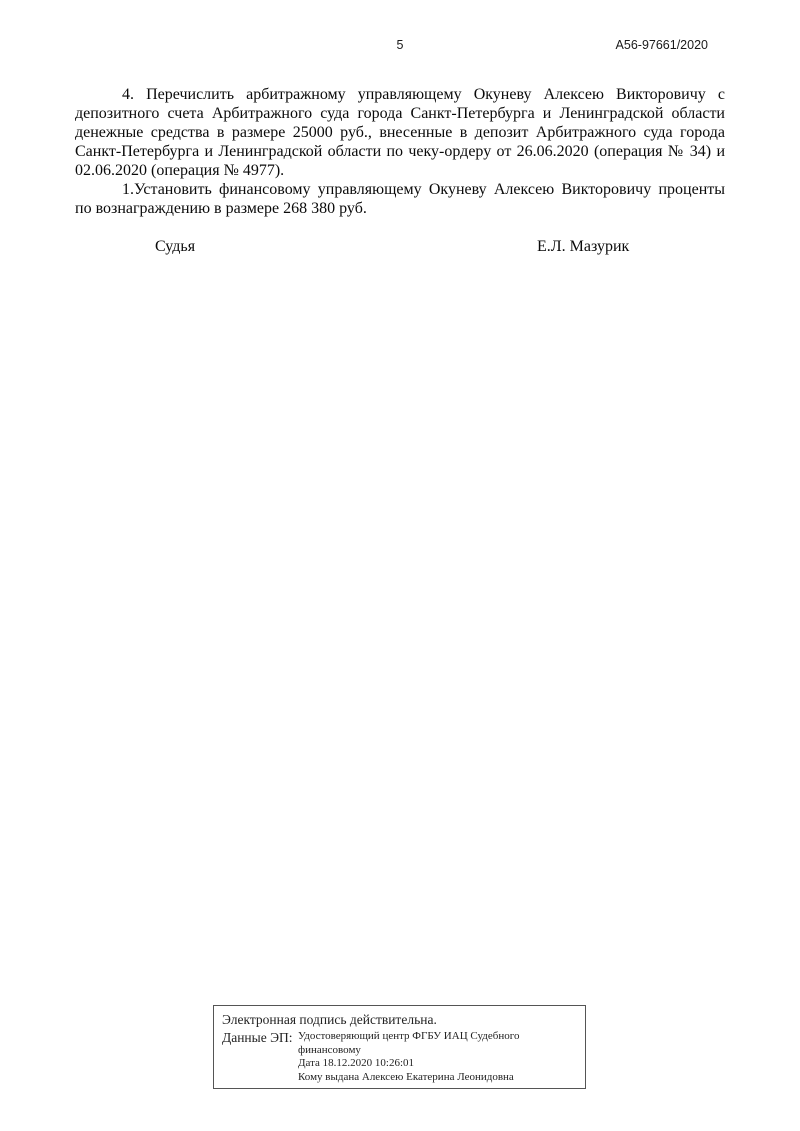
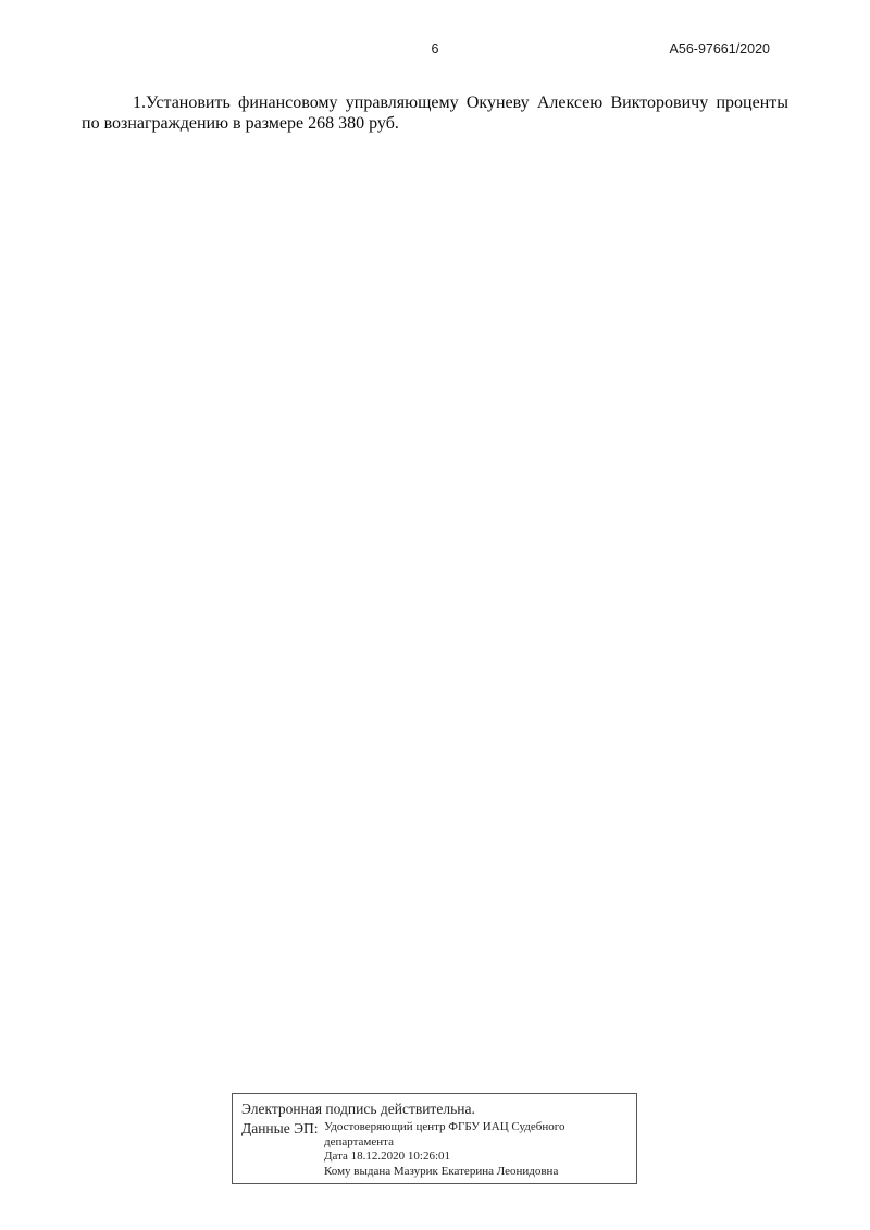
- 5
+ 6
  А56-97661/2020
- 4. Перечислить арбитражному управляющему Окуневу Алексею Викторовичу с депозитного счета Арбитражного суда города Санкт-Петербурга и Ленинградской области денежные средства в размере 25000 руб., внесенные в депозит Арбитражного суда города Санкт-Петербурга и Ленинградской области по чеку-ордеру от 26.06.2020 (операция № 34) и 02.06.2020 (операция № 4977).
  1.Установить финансовому управляющему Окуневу Алексею Викторовичу проценты по вознаграждению в размере 268 380 руб.
- Судья
- Е.Л. Мазурик
  Электронная подпись действительна.
  Данные ЭП:
- Удостоверяющий центр ФГБУ ИАЦ Судебного финансовому
+ Удостоверяющий центр ФГБУ ИАЦ Судебного департамента
  Дата 18.12.2020 10:26:01
- Кому выдана Алексею Екатерина Леонидовна
+ Кому выдана Мазурик Екатерина Леонидовна
